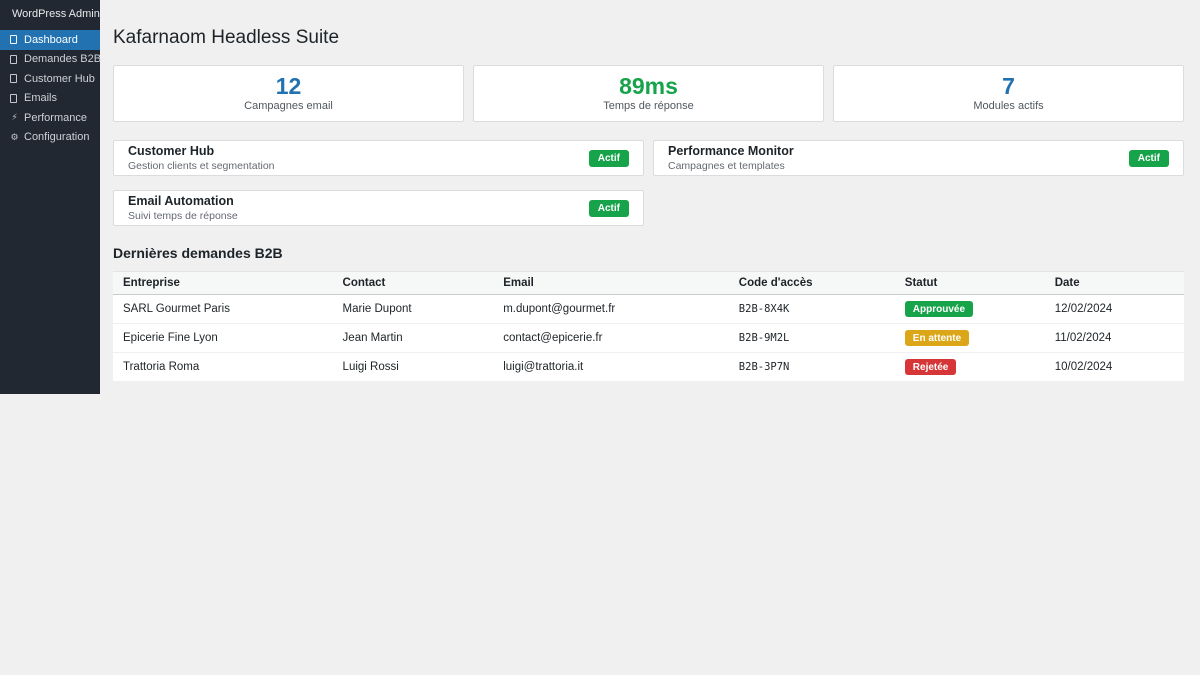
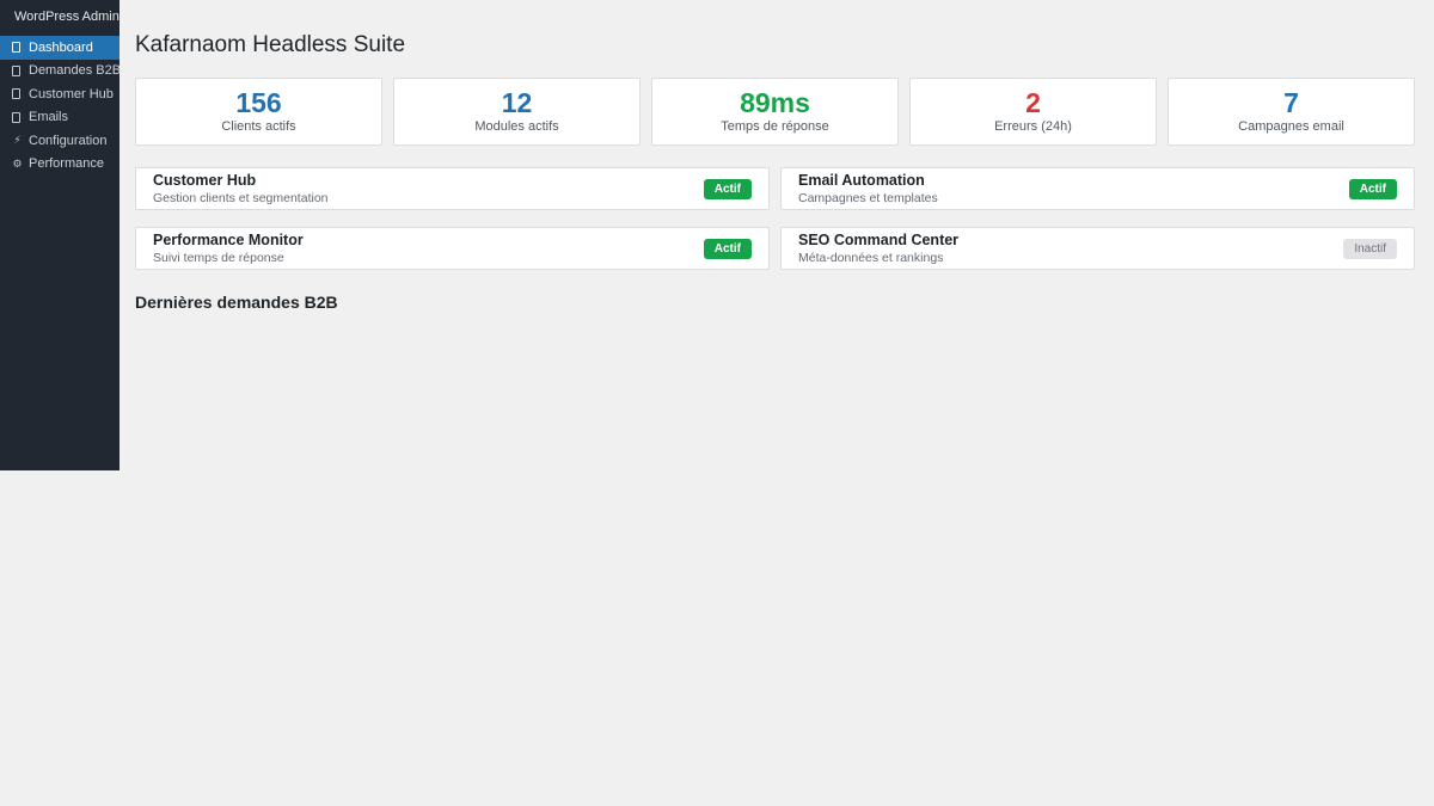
  WordPress Admin
  Dashboard
  Demandes B2B
  Customer Hub
  Emails
  ⚡
- Performance
+ Configuration
  ⚙
- Configuration
+ Performance
  Kafarnaom Headless Suite
+ 156
+ Clients actifs
  12
- Campagnes email
+ Modules actifs
  89ms
  Temps de réponse
+ 2
+ Erreurs (24h)
  7
- Modules actifs
+ Campagnes email
  Customer Hub
  Gestion clients et segmentation
  Actif
- Performance Monitor
+ Email Automation
  Campagnes et templates
  Actif
- Email Automation
+ Performance Monitor
  Suivi temps de réponse
  Actif
+ SEO Command Center
+ Méta-données et rankings
+ Inactif
  Dernières demandes B2B
- Entreprise	Contact	Email	Code d'accès	Statut	Date
- SARL Gourmet Paris	Marie Dupont	m.dupont@gourmet.fr	B2B-8X4K	Approuvée	12/02/2024
- Epicerie Fine Lyon	Jean Martin	contact@epicerie.fr	B2B-9M2L	En attente	11/02/2024
- Trattoria Roma	Luigi Rossi	luigi@trattoria.it	B2B-3P7N	Rejetée	10/02/2024
